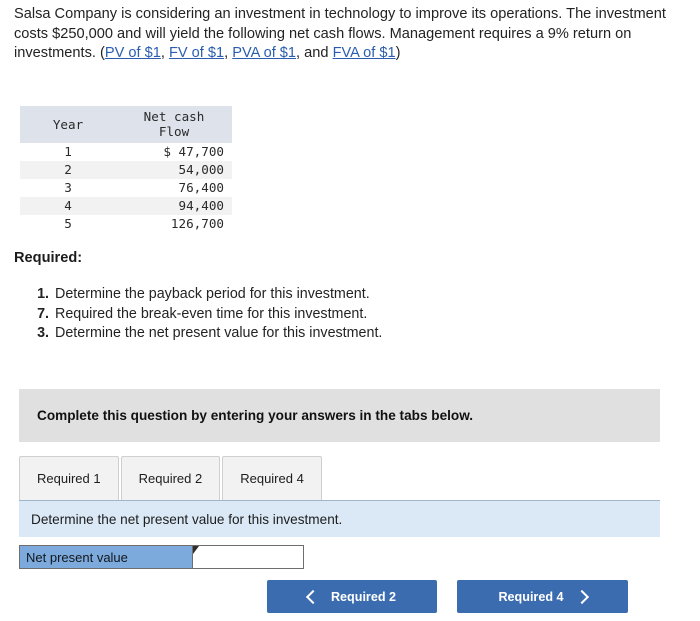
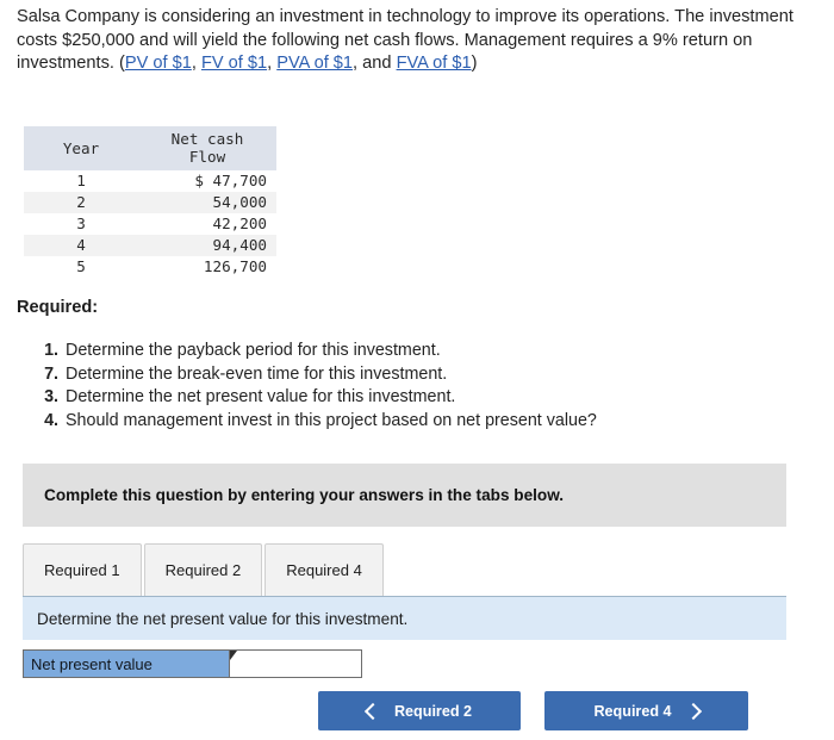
  Salsa Company is considering an investment in technology to improve its operations. The investment costs $250,000 and will yield the following net cash flows. Management requires a 9% return on investments. (PV of $1, FV of $1, PVA of $1, and FVA of $1)
  Year	Net cash Flow
  1	$ 47,700
  2	54,000
- 3	76,400
+ 3	42,200
  4	94,400
  5	126,700
  Required:
  1.
  Determine the payback period for this investment.
  7.
- Required the break-even time for this investment.
+ Determine the break-even time for this investment.
  3.
  Determine the net present value for this investment.
+ 4.
+ Should management invest in this project based on net present value?
  Complete this question by entering your answers in the tabs below.
  Required 1
  Required 2
  Required 4
  Determine the net present value for this investment.
  Net present value
  Required 2
  Required 4
